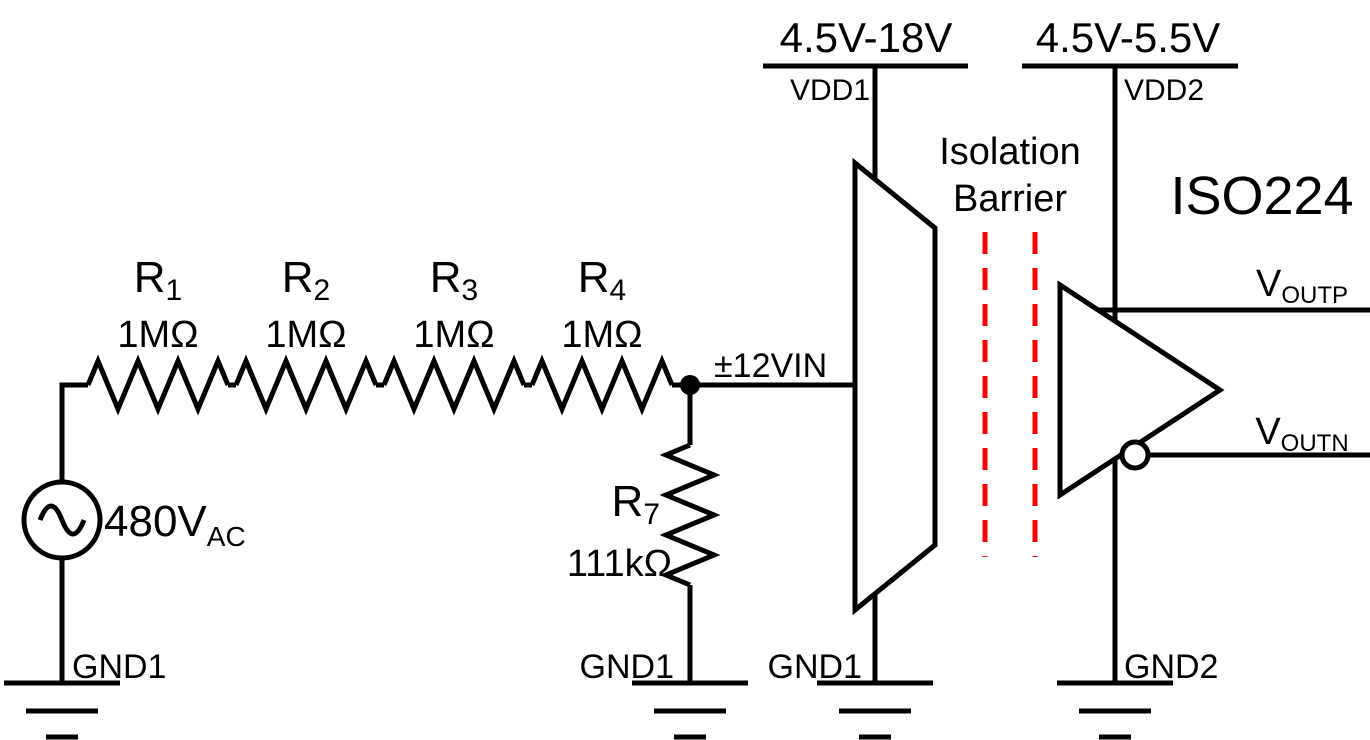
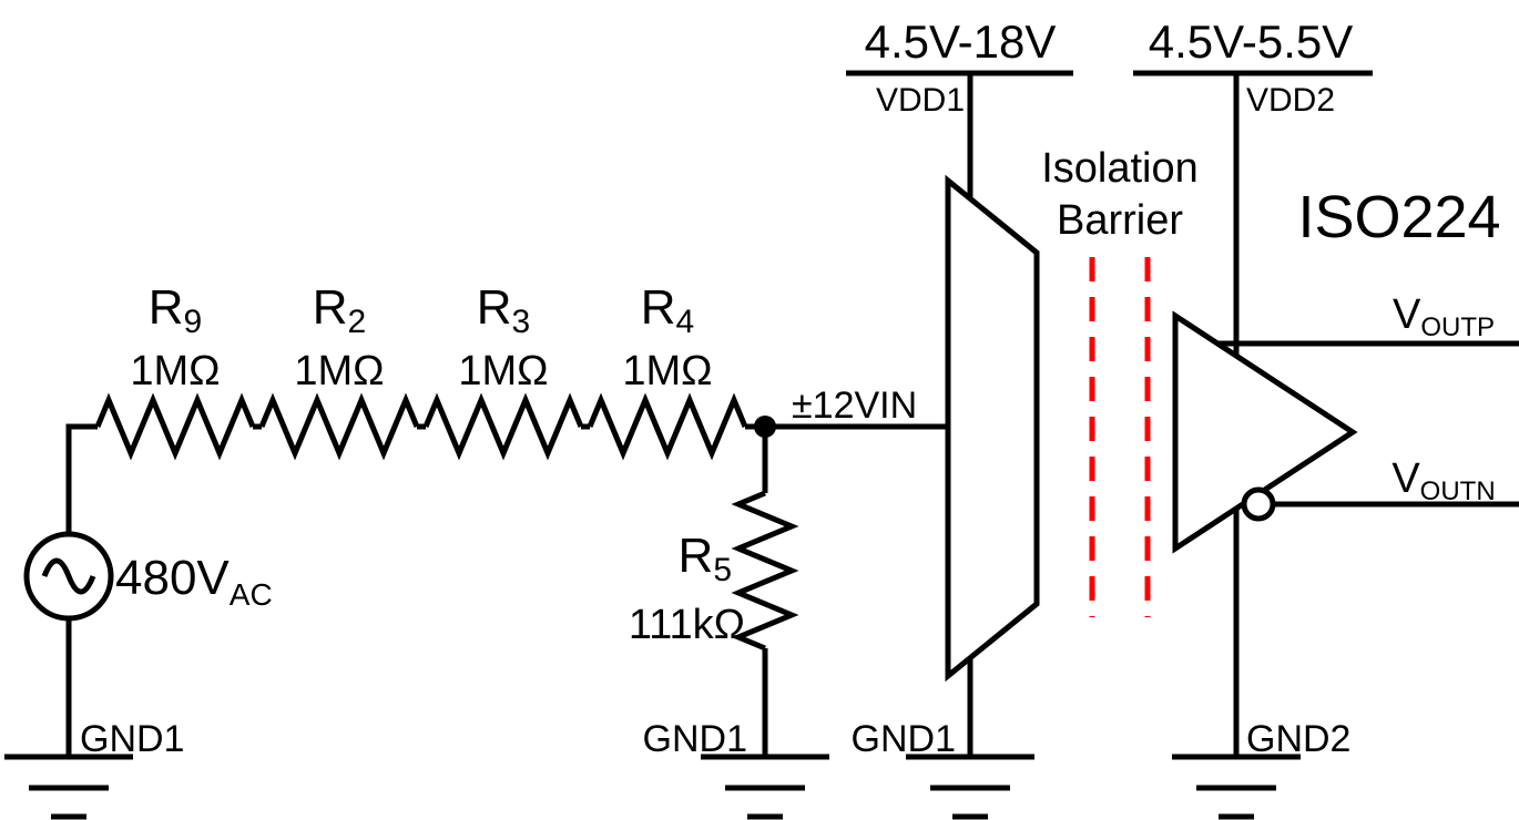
  4.5V-18V
  VDD1
  4.5V-5.5V
  VDD2
  Isolation
  Barrier
  ISO224
- R1
+ R9
  1MΩ
  R2
  1MΩ
  R3
  1MΩ
  R4
  1MΩ
- R7
+ R5
  111kΩ
  480VAC
  ±12VIN
  VOUTP
  VOUTN
  GND1
  GND1
  GND1
  GND2
